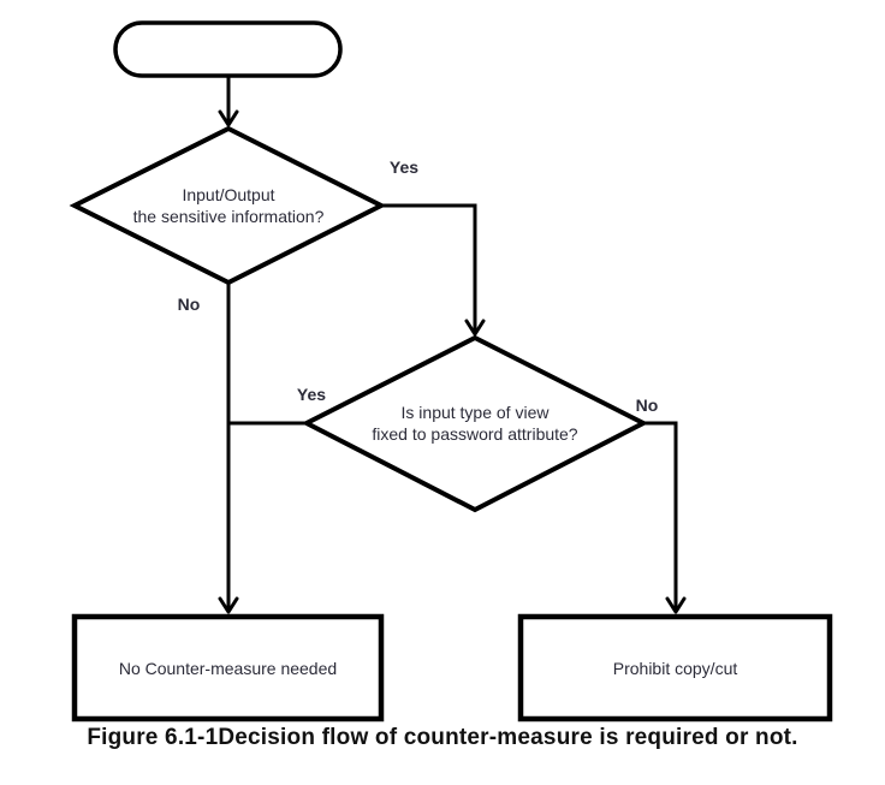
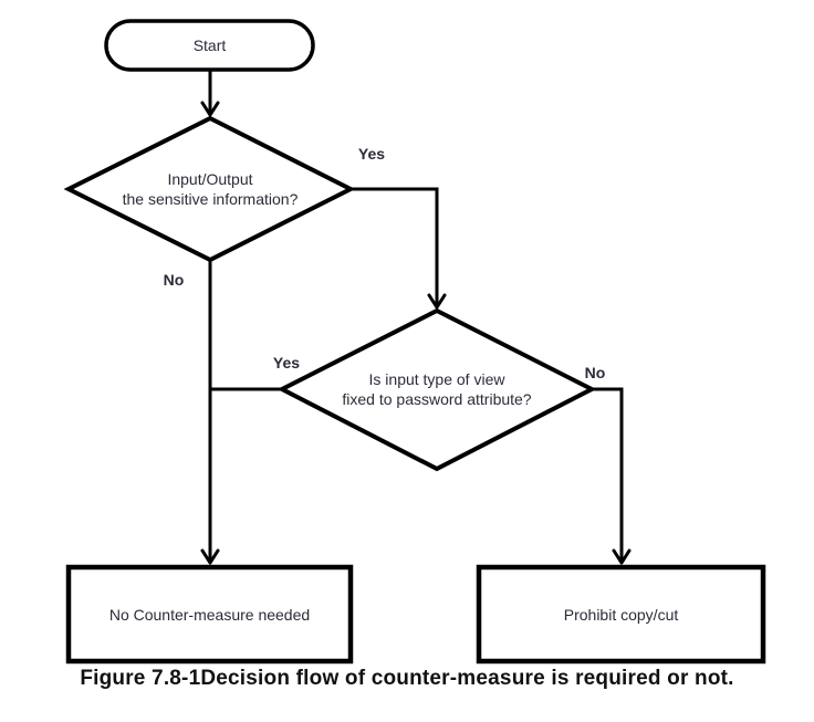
+ Start
  Input/Output
  the sensitive information?
  Is input type of view
  fixed to password attribute?
  No Counter-measure needed
  Prohibit copy/cut
  Yes
  No
  Yes
  No
- Figure 6.1-1Decision flow of counter-measure is required or not.
+ Figure 7.8-1Decision flow of counter-measure is required or not.
